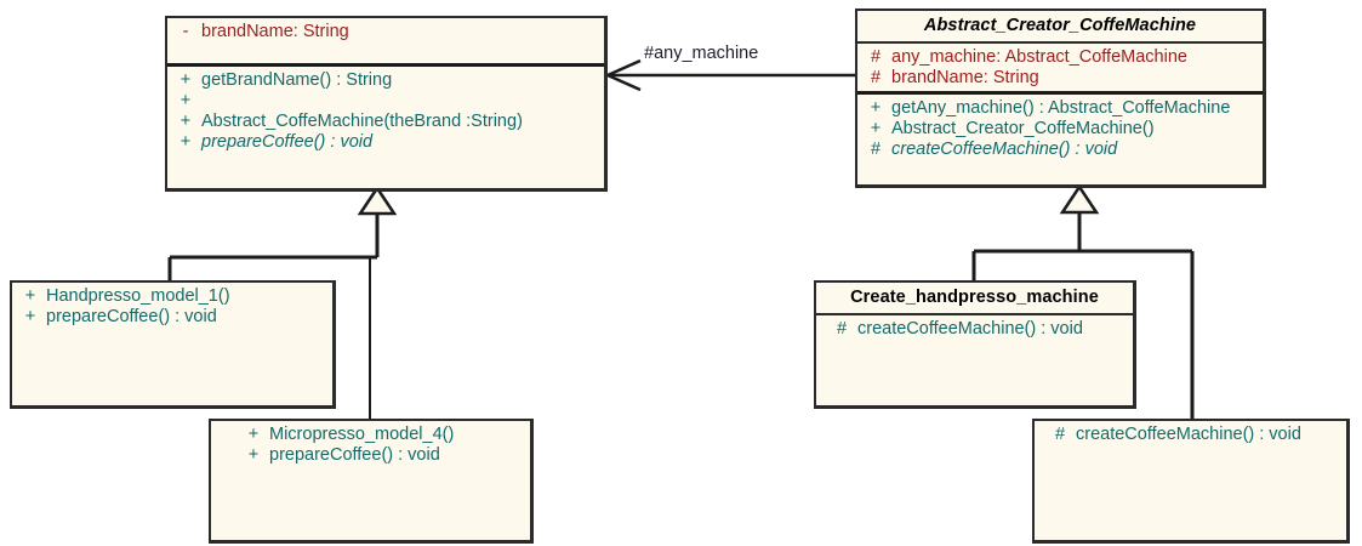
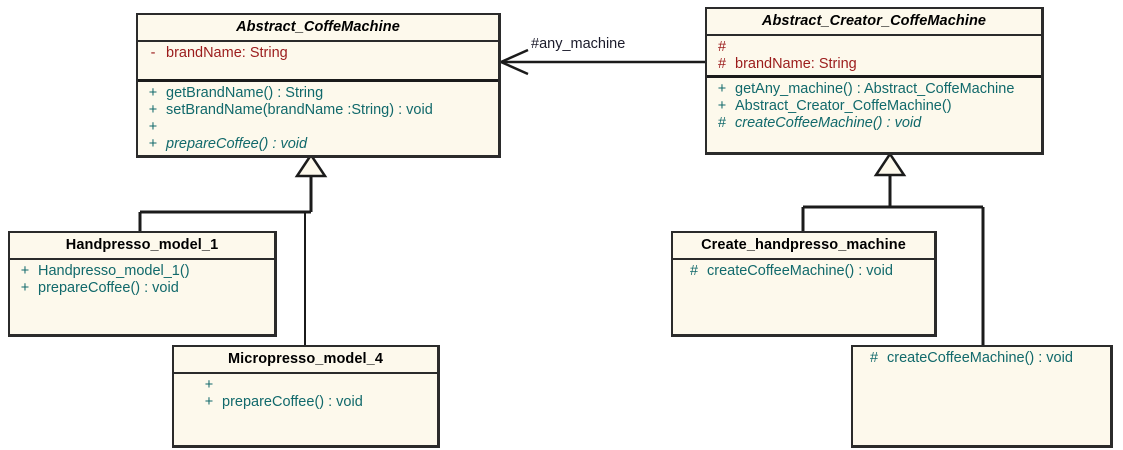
  #any_machine
+ Abstract_CoffeMachine
  -
  brandName: String
  +
  getBrandName() : String
  +
+ setBrandName(brandName :String) : void
  +
- Abstract_CoffeMachine(theBrand :String)
  +
  prepareCoffee() : void
  Abstract_Creator_CoffeMachine
  #
- any_machine: Abstract_CoffeMachine
  #
  brandName: String
  +
  getAny_machine() : Abstract_CoffeMachine
  +
  Abstract_Creator_CoffeMachine()
  #
  createCoffeeMachine() : void
+ Handpresso_model_1
  +
  Handpresso_model_1()
  +
  prepareCoffee() : void
+ Micropresso_model_4
  +
- Micropresso_model_4()
  +
  prepareCoffee() : void
  Create_handpresso_machine
  #
  createCoffeeMachine() : void
  #
  createCoffeeMachine() : void
